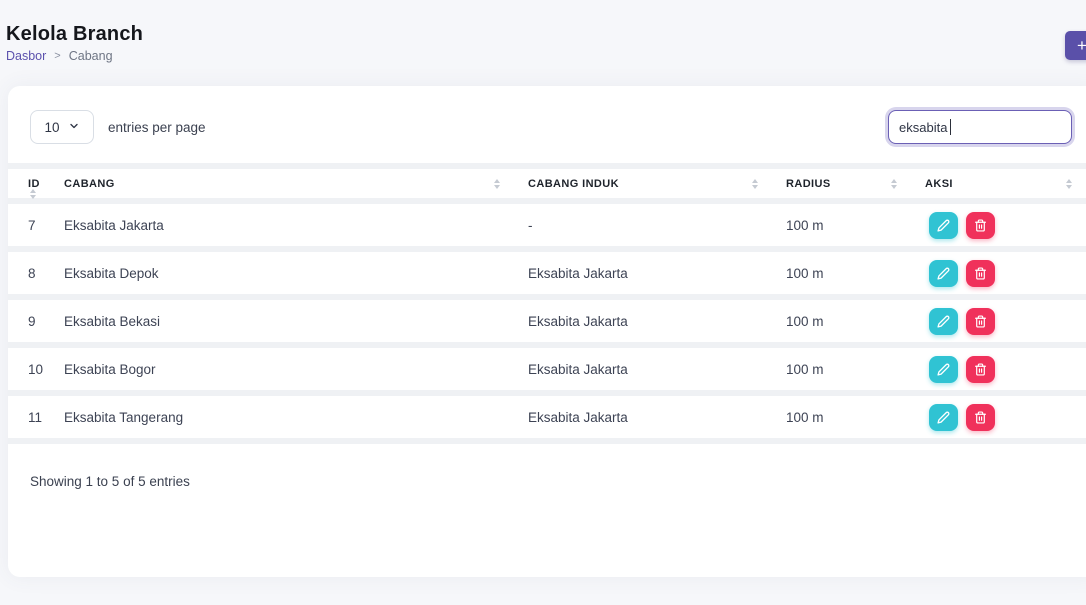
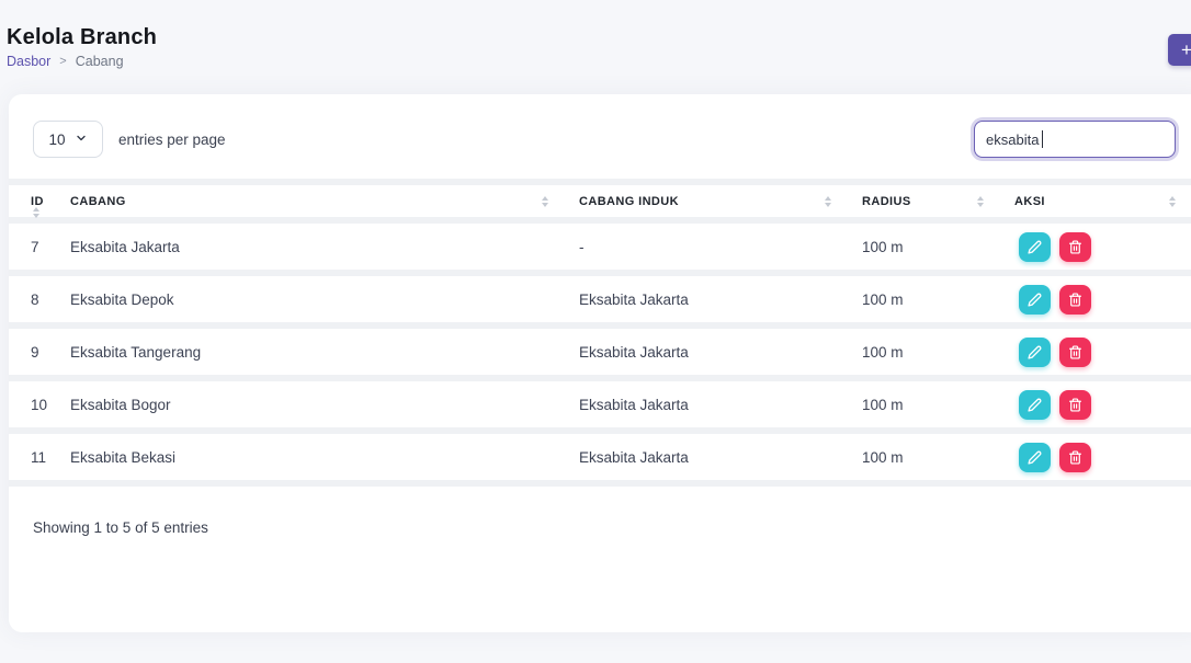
  Kelola Branch
  Dasbor
  >
  Cabang
  +
  10
  entries per page
  eksabita
  ID	CABANG	CABANG INDUK	RADIUS	AKSI
  7	Eksabita Jakarta	-	100 m
  8	Eksabita Depok	Eksabita Jakarta	100 m
- 9	Eksabita Bekasi	Eksabita Jakarta	100 m
+ 9	Eksabita Tangerang	Eksabita Jakarta	100 m
  10	Eksabita Bogor	Eksabita Jakarta	100 m
- 11	Eksabita Tangerang	Eksabita Jakarta	100 m
+ 11	Eksabita Bekasi	Eksabita Jakarta	100 m
  Showing 1 to 5 of 5 entries
